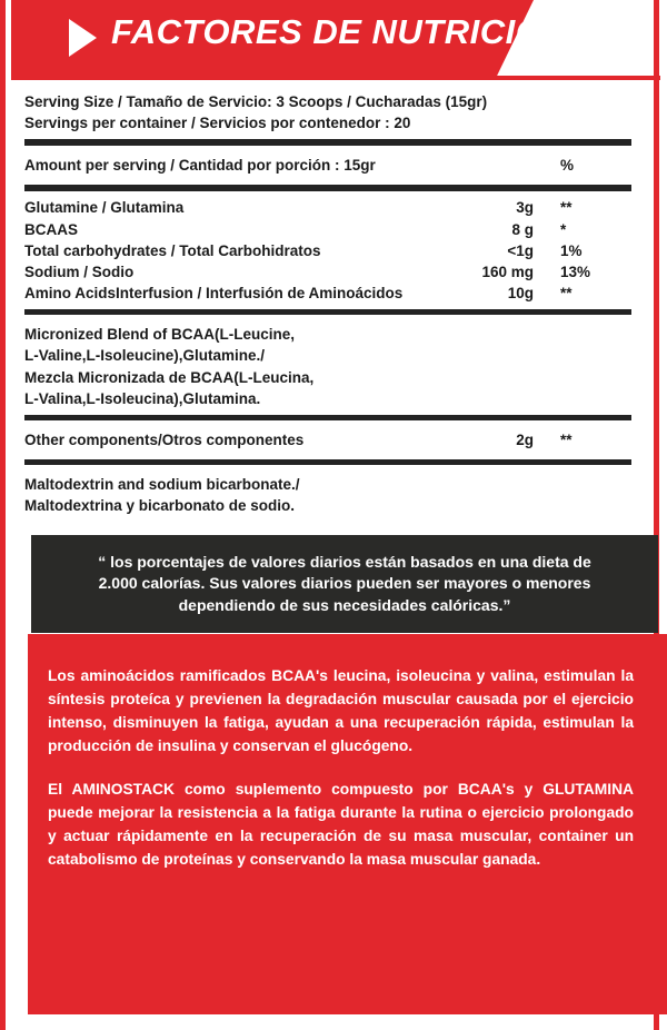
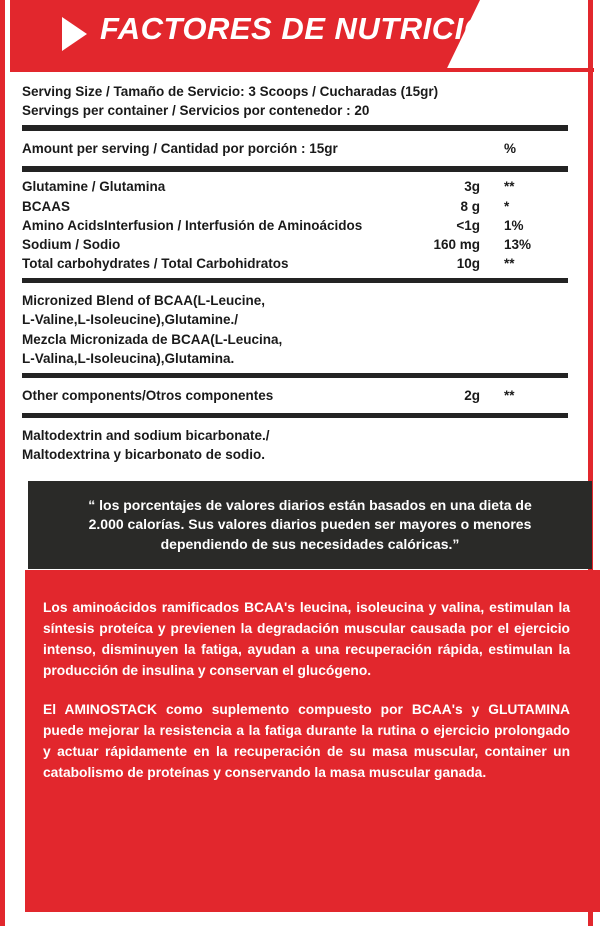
  FACTORES DE NUTRICIÓN
  Serving Size / Tamaño de Servicio: 3 Scoops / Cucharadas (15gr)
  Servings per container / Servicios por contenedor : 20
  Amount per serving / Cantidad por porción : 15gr
  %
  Glutamine / Glutamina
  3g
  **
  BCAAS
  8 g
  *
- Total carbohydrates / Total Carbohidratos
+ Amino AcidsInterfusion / Interfusión de Aminoácidos
  <1g
  1%
  Sodium / Sodio
  160 mg
  13%
- Amino AcidsInterfusion / Interfusión de Aminoácidos
+ Total carbohydrates / Total Carbohidratos
  10g
  **
  Micronized Blend of BCAA(L-Leucine,
  L-Valine,L-Isoleucine),Glutamine./
  Mezcla Micronizada de BCAA(L-Leucina,
  L-Valina,L-Isoleucina),Glutamina.
  Other components/Otros componentes
  2g
  **
  Maltodextrin and sodium bicarbonate./
  Maltodextrina y bicarbonato de sodio.
  “ los porcentajes de valores diarios están basados en una dieta de
  2.000 calorías. Sus valores diarios pueden ser mayores o menores
  dependiendo de sus necesidades calóricas.”
  Los aminoácidos ramificados BCAA's leucina, isoleucina y valina, estimulan la síntesis proteíca y previenen la degradación muscular causada por el ejercicio intenso, disminuyen la fatiga, ayudan a una recuperación rápida, estimulan la producción de insulina y conservan el glucógeno.
  El AMINOSTACK como suplemento compuesto por BCAA's y GLUTAMINA puede mejorar la resistencia a la fatiga durante la rutina o ejercicio prolongado y actuar rápidamente en la recuperación de su masa muscular, container un catabolismo de proteínas y conservando la masa muscular ganada.
